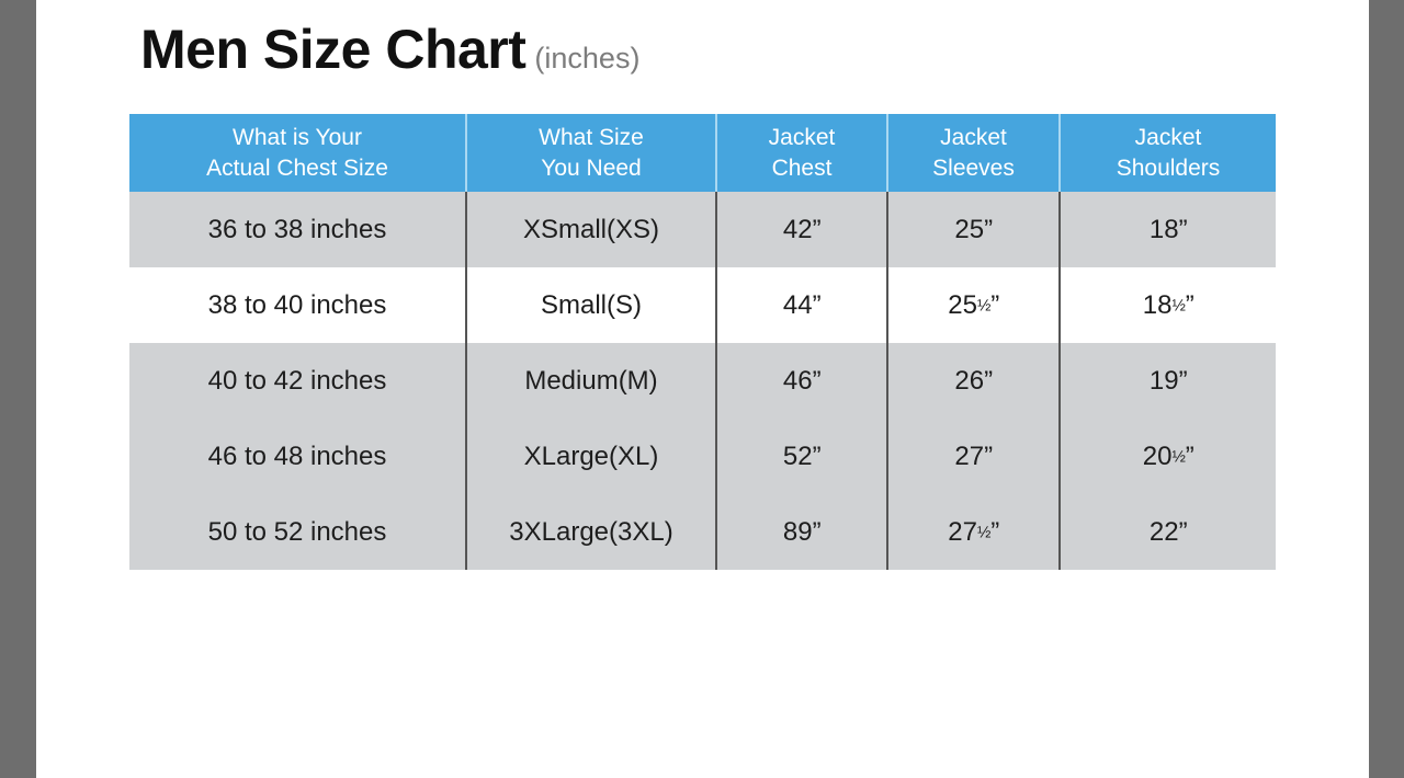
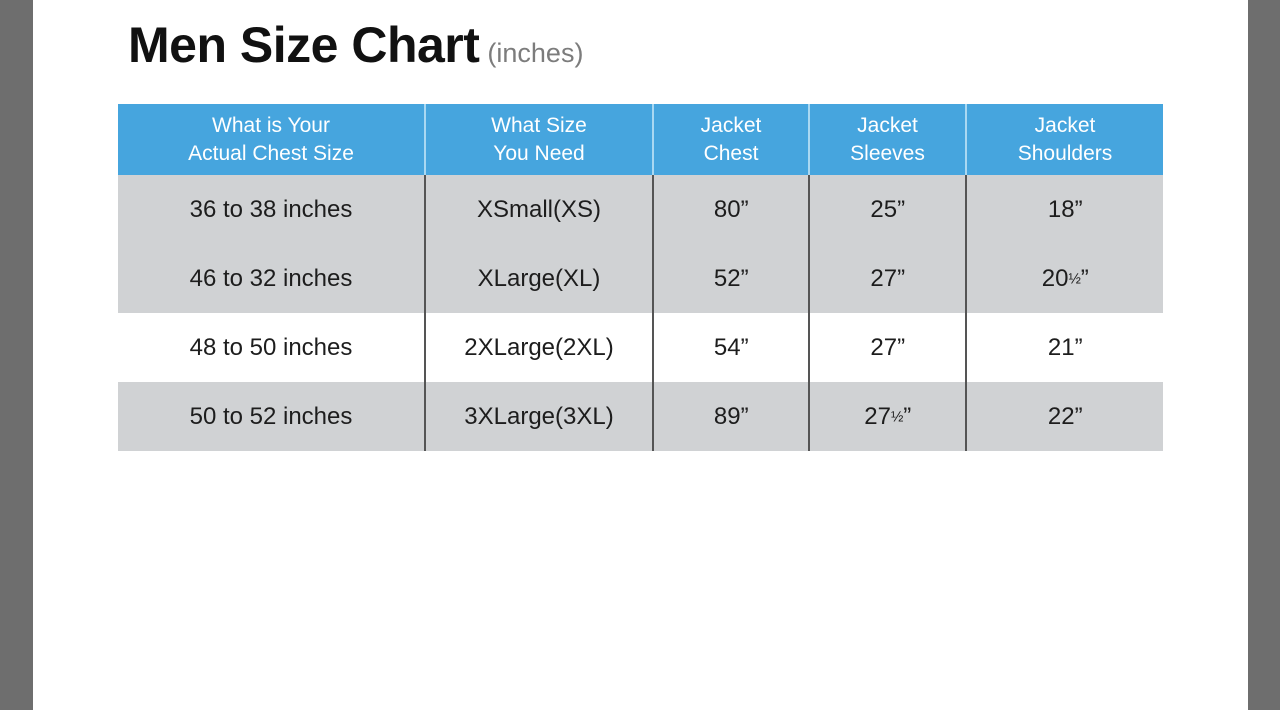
  Men Size Chart (inches)
  What is Your Actual Chest Size	What Size You Need	Jacket Chest	Jacket Sleeves	Jacket Shoulders
- 36 to 38 inches	XSmall(XS)	42”	25”	18”
+ 36 to 38 inches	XSmall(XS)	80”	25”	18”
- 38 to 40 inches	Small(S)	44”	25½”	18½”
- 40 to 42 inches	Medium(M)	46”	26”	19”
- 46 to 48 inches	XLarge(XL)	52”	27”	20½”
+ 46 to 32 inches	XLarge(XL)	52”	27”	20½”
+ 48 to 50 inches	2XLarge(2XL)	54”	27”	21”
  50 to 52 inches	3XLarge(3XL)	89”	27½”	22”
